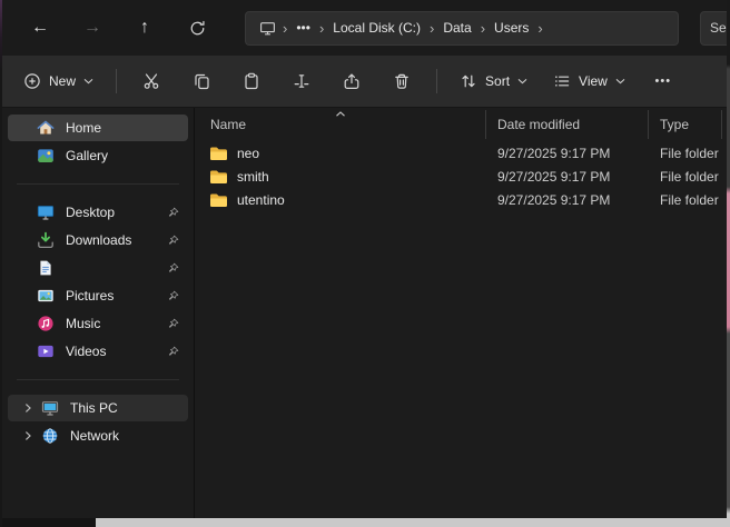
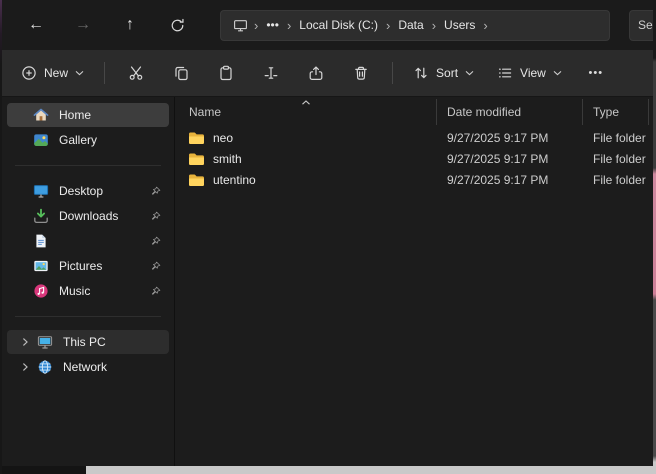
  ←
  →
  ↑
  ›
  •••
  ›
  Local Disk (C:)
  ›
  Data
  ›
  Users
  ›
  Se
  New
  Sort
  View
  •••
  Home
  Gallery
  Desktop
  Downloads
  Pictures
  Music
- Videos
  This PC
  Network
  Name
  Date modified
  Type
  neo
  9/27/2025 9:17 PM
  File folder
  smith
  9/27/2025 9:17 PM
  File folder
  utentino
  9/27/2025 9:17 PM
  File folder
